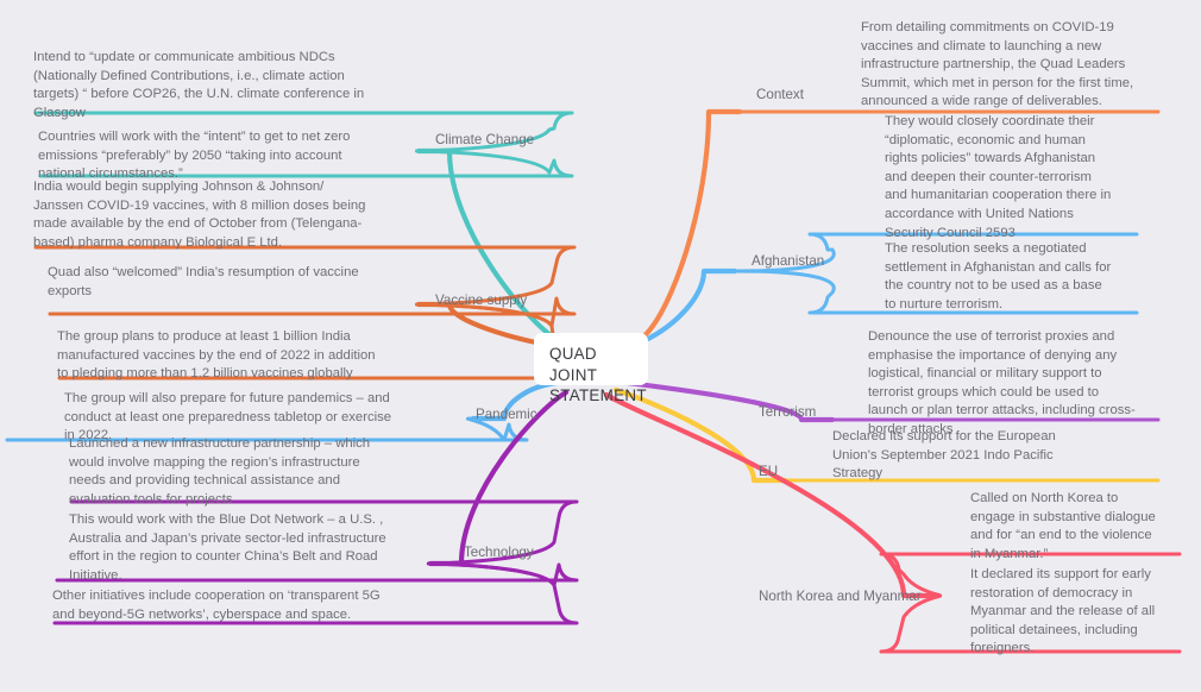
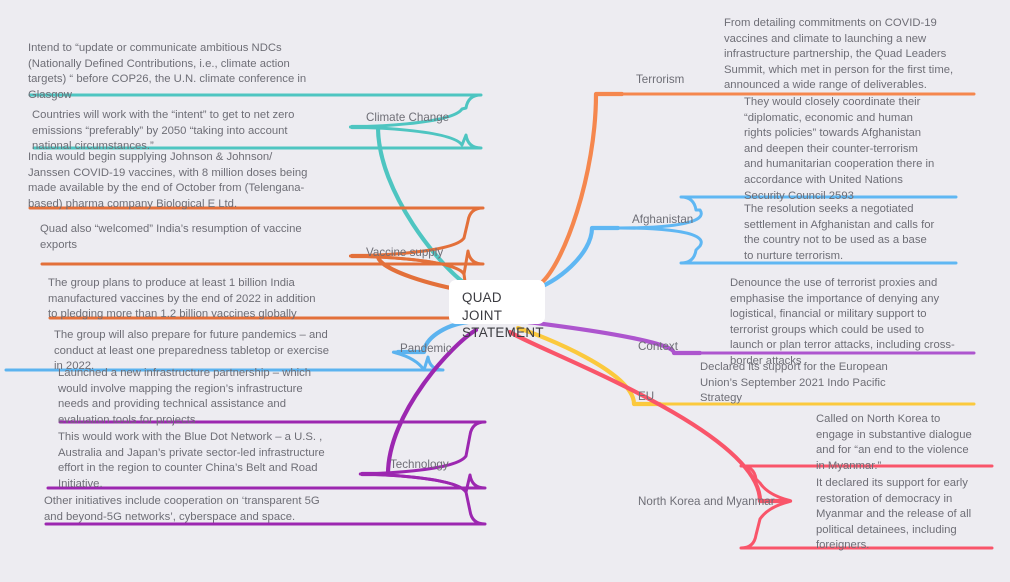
  QUAD JOINT
  STATEMENT
  Climate Change
  Vaccine supply
  Pandemic
  Technology
- Context
+ Terrorism
  Afghanistan
- Terrorism
+ Context
  EU
  North Korea and Myanmar
  Intend to “update or communicate ambitious NDCs
  (Nationally Defined Contributions, i.e., climate action
  targets) “ before COP26, the U.N. climate conference in
  Glasgow
  Countries will work with the “intent” to get to net zero
  emissions “preferably” by 2050 “taking into account
  national circumstances.”
  India would begin supplying Johnson & Johnson/
  Janssen COVID-19 vaccines, with 8 million doses being
  made available by the end of October from (Telengana-
  based) pharma company Biological E Ltd.
  Quad also “welcomed” India’s resumption of vaccine
  exports
  The group plans to produce at least 1 billion India
  manufactured vaccines by the end of 2022 in addition
  to pledging more than 1.2 billion vaccines globally
  The group will also prepare for future pandemics – and
  conduct at least one preparedness tabletop or exercise
  in 2022.
  Launched a new infrastructure partnership – which
  would involve mapping the region’s infrastructure
  needs and providing technical assistance and
  evaluation tools for projects
  This would work with the Blue Dot Network – a U.S. ,
  Australia and Japan’s private sector-led infrastructure
  effort in the region to counter China’s Belt and Road
  Initiative.
  Other initiatives include cooperation on ‘transparent 5G
  and beyond-5G networks’, cyberspace and space.
  From detailing commitments on COVID-19
  vaccines and climate to launching a new
  infrastructure partnership, the Quad Leaders
  Summit, which met in person for the first time,
  announced a wide range of deliverables.
  They would closely coordinate their
  “diplomatic, economic and human
  rights policies” towards Afghanistan
  and deepen their counter-terrorism
  and humanitarian cooperation there in
  accordance with United Nations
  Security Council 2593
  The resolution seeks a negotiated
  settlement in Afghanistan and calls for
  the country not to be used as a base
  to nurture terrorism.
  Denounce the use of terrorist proxies and
  emphasise the importance of denying any
  logistical, financial or military support to
  terrorist groups which could be used to
  launch or plan terror attacks, including cross-
  border attacks
  Declared its support for the European
  Union’s September 2021 Indo Pacific
  Strategy
  Called on North Korea to
  engage in substantive dialogue
  and for “an end to the violence
  in Myanmar.”
  It declared its support for early
  restoration of democracy in
  Myanmar and the release of all
  political detainees, including
  foreigners.
